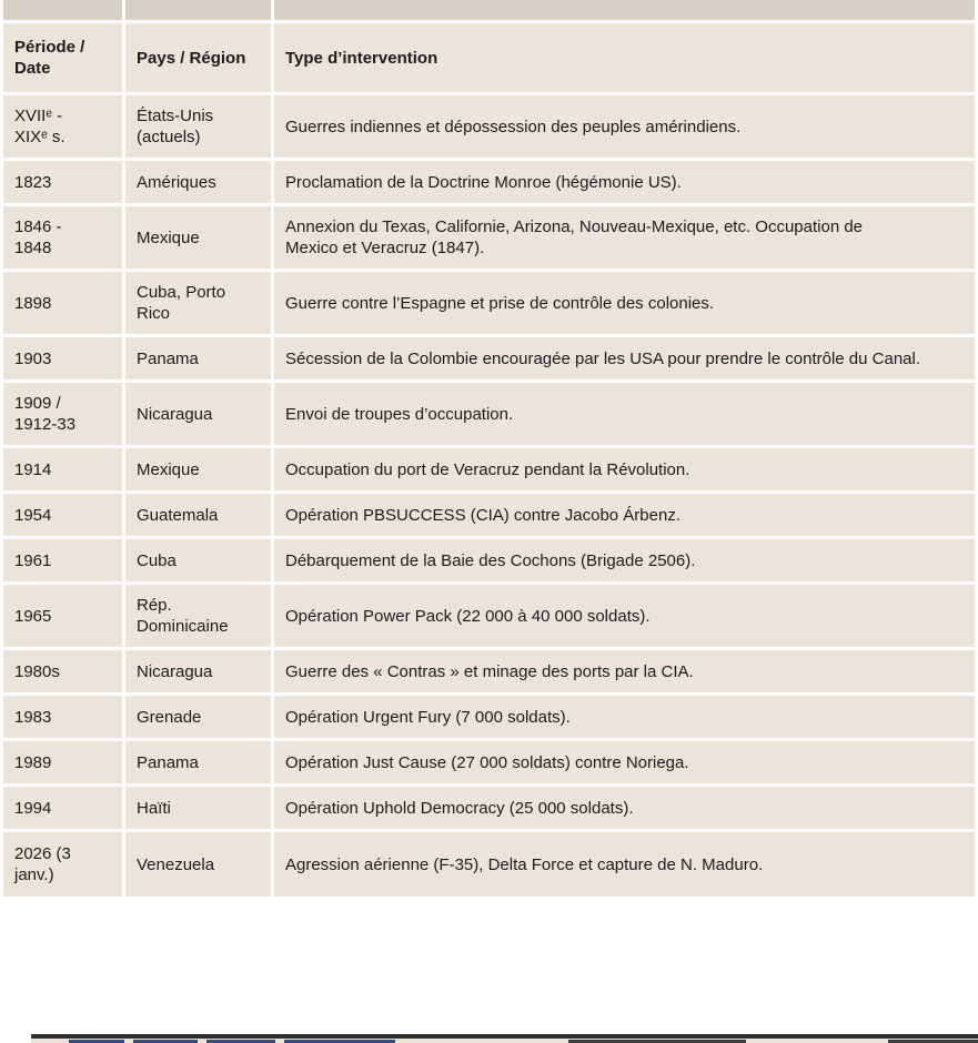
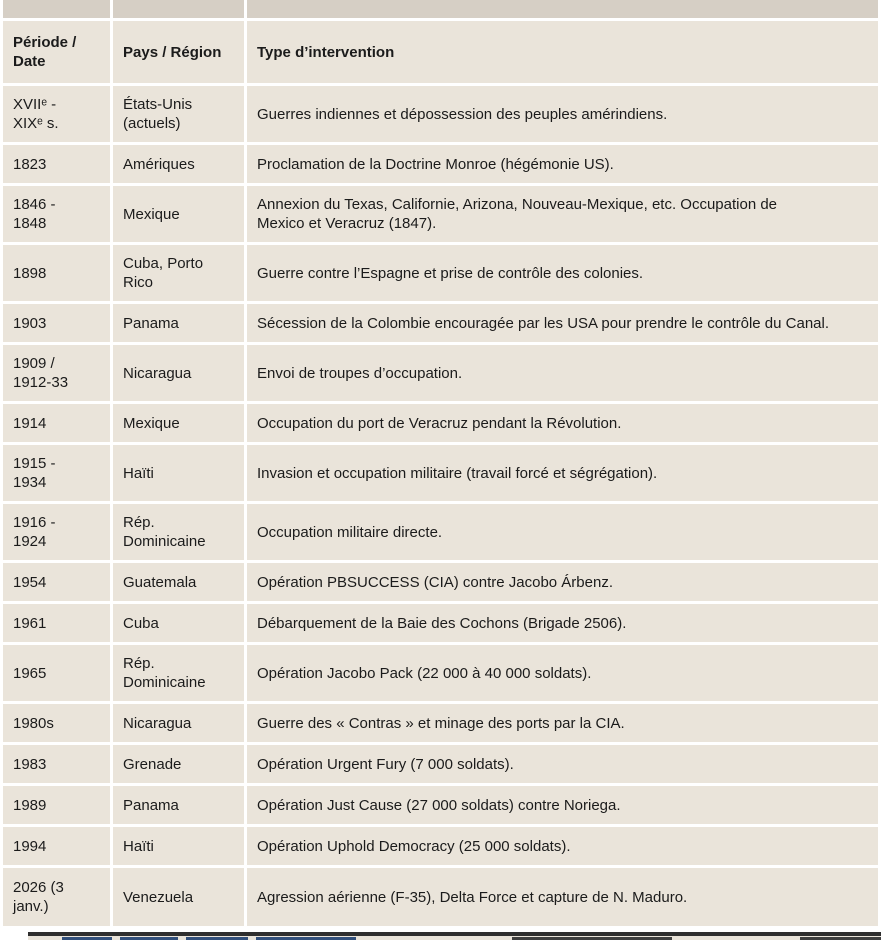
  Période / Date	Pays / Région	Type d’intervention
  XVIIᵉ - XIXᵉ s.	États-Unis (actuels)	Guerres indiennes et dépossession des peuples amérindiens.
  1823	Amériques	Proclamation de la Doctrine Monroe (hégémonie US).
  1846 - 1848	Mexique	Annexion du Texas, Californie, Arizona, Nouveau-Mexique, etc. Occupation de Mexico et Veracruz (1847).
  1898	Cuba, Porto Rico	Guerre contre l’Espagne et prise de contrôle des colonies.
  1903	Panama	Sécession de la Colombie encouragée par les USA pour prendre le contrôle du Canal.
  1909 / 1912-33	Nicaragua	Envoi de troupes d’occupation.
  1914	Mexique	Occupation du port de Veracruz pendant la Révolution.
+ 1915 - 1934	Haïti	Invasion et occupation militaire (travail forcé et ségrégation).
+ 1916 - 1924	Rép. Dominicaine	Occupation militaire directe.
  1954	Guatemala	Opération PBSUCCESS (CIA) contre Jacobo Árbenz.
  1961	Cuba	Débarquement de la Baie des Cochons (Brigade 2506).
- 1965	Rép. Dominicaine	Opération Power Pack (22 000 à 40 000 soldats).
+ 1965	Rép. Dominicaine	Opération Jacobo Pack (22 000 à 40 000 soldats).
  1980s	Nicaragua	Guerre des « Contras » et minage des ports par la CIA.
  1983	Grenade	Opération Urgent Fury (7 000 soldats).
  1989	Panama	Opération Just Cause (27 000 soldats) contre Noriega.
  1994	Haïti	Opération Uphold Democracy (25 000 soldats).
  2026 (3 janv.)	Venezuela	Agression aérienne (F-35), Delta Force et capture de N. Maduro.
